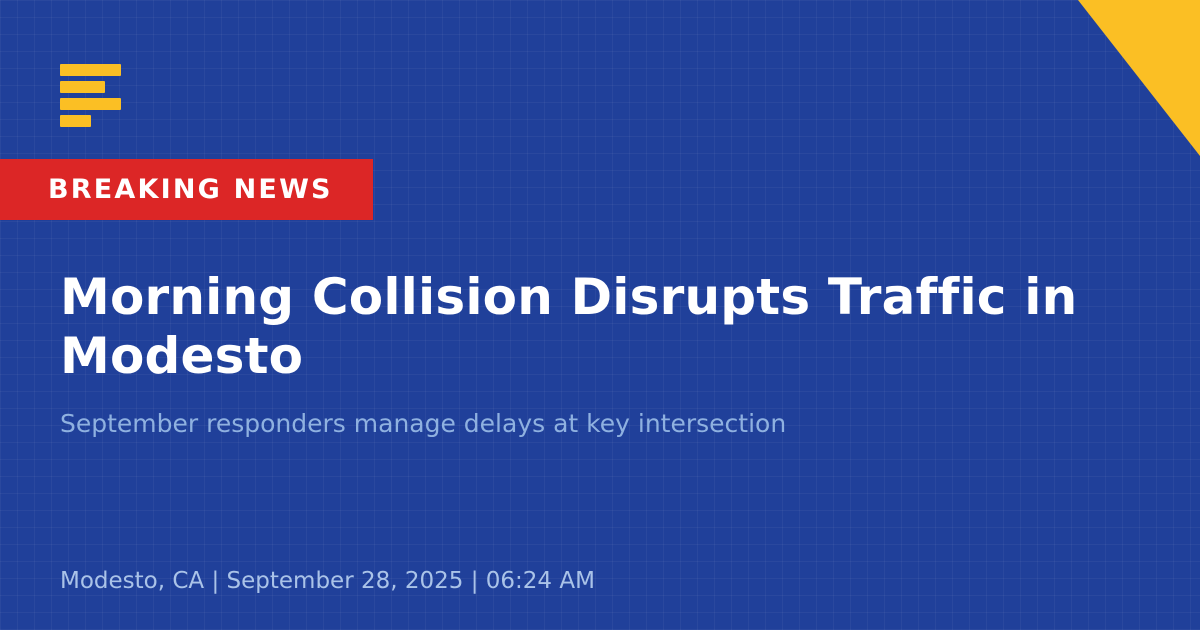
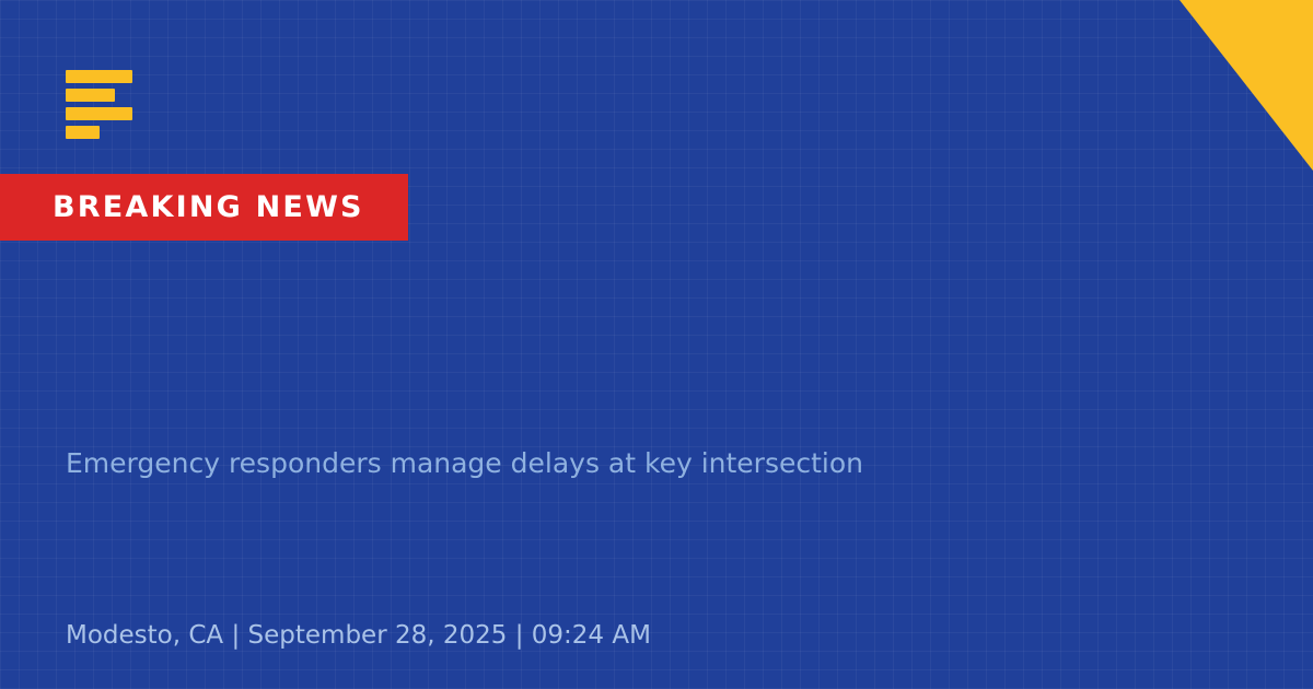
  BREAKING NEWS
- Morning Collision Disrupts Traffic in Modesto
- September responders manage delays at key intersection
+ Emergency responders manage delays at key intersection
- Modesto, CA | September 28, 2025 | 06:24 AM
+ Modesto, CA | September 28, 2025 | 09:24 AM
